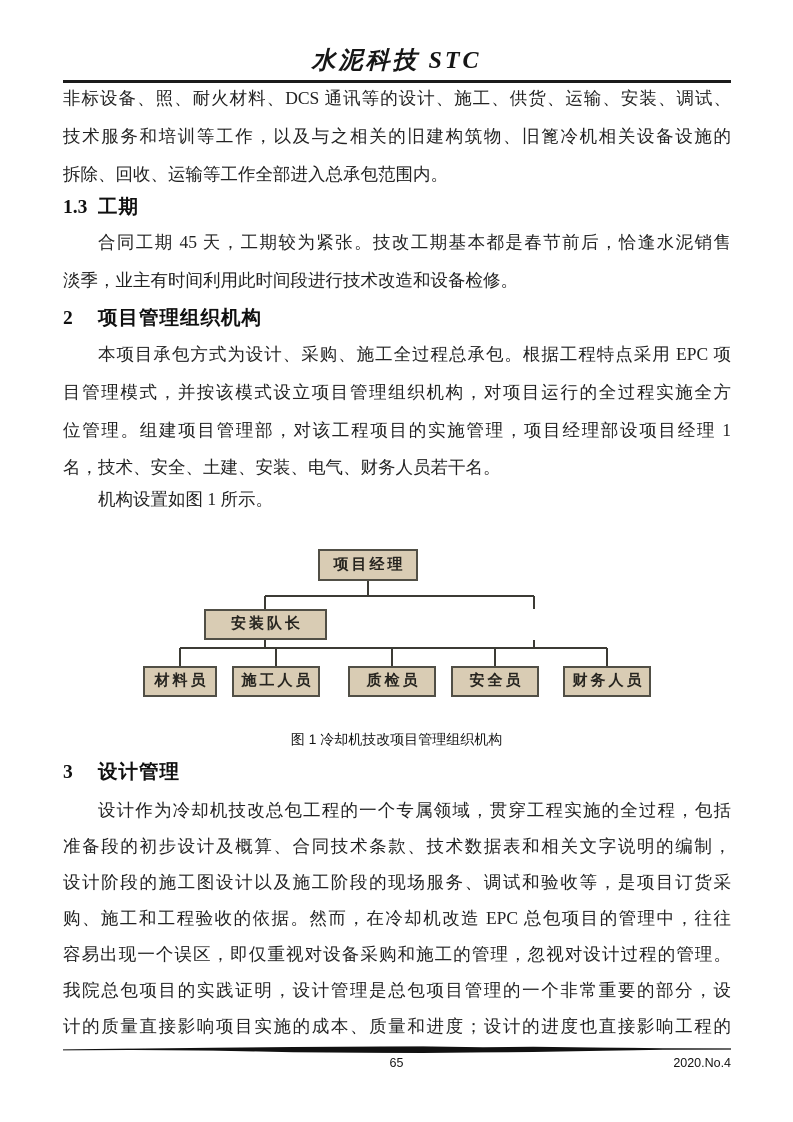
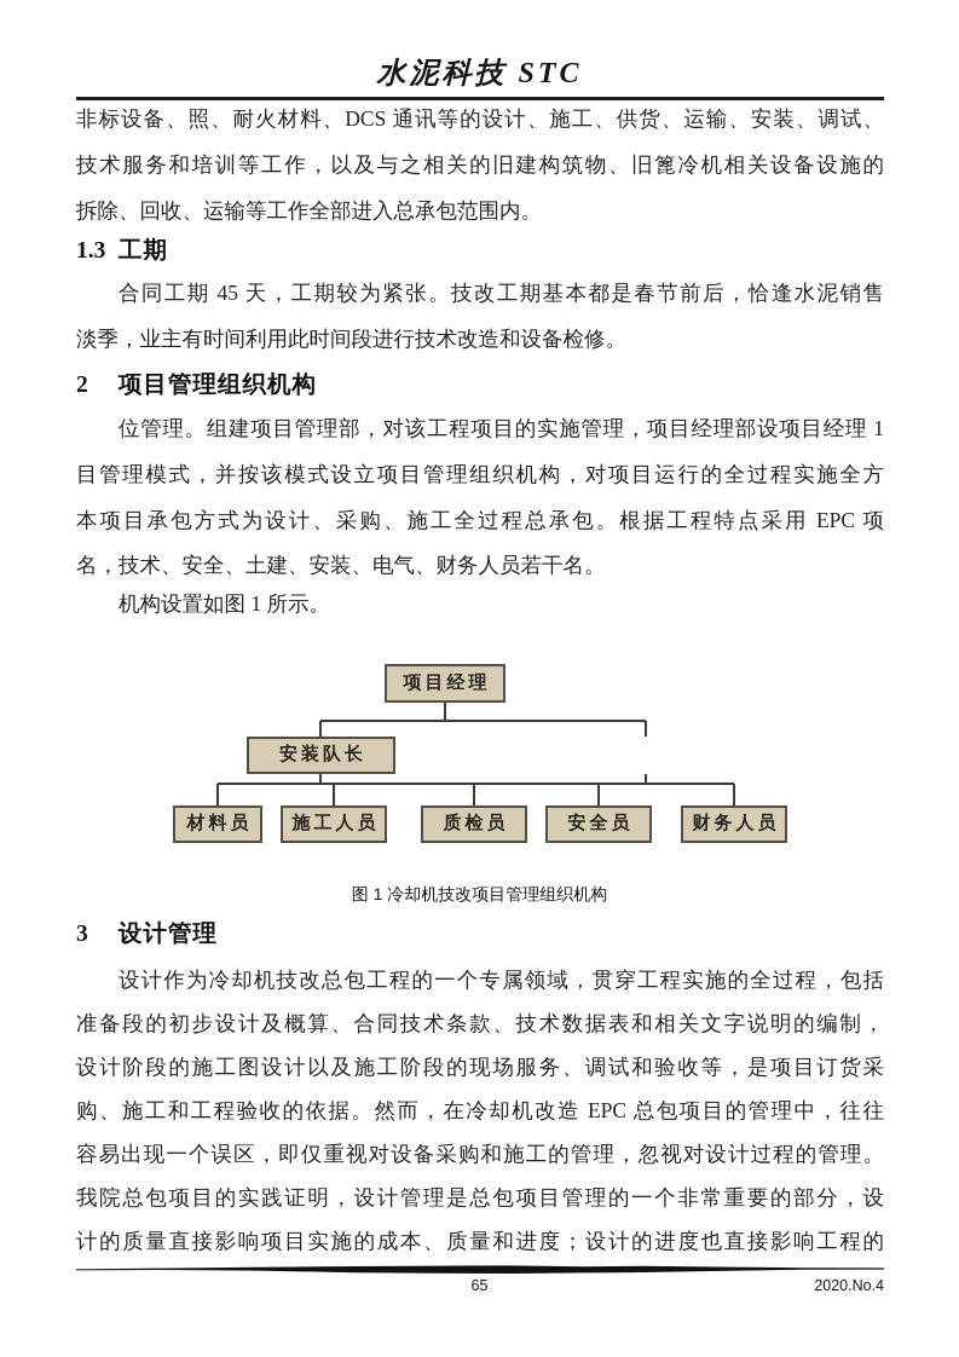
  水泥科技 STC
  非标设备、照、耐火材料、DCS 通讯等的设计、施工、供货、运输、安装、调试、
  技术服务和培训等工作，以及与之相关的旧建构筑物、旧篦冷机相关设备设施的
  拆除、回收、运输等工作全部进入总承包范围内。
  1.3 工期
  合同工期 45 天，工期较为紧张。技改工期基本都是春节前后，恰逢水泥销售
  淡季，业主有时间利用此时间段进行技术改造和设备检修。
  2 项目管理组织机构
- 本项目承包方式为设计、采购、施工全过程总承包。根据工程特点采用 EPC 项
+ 位管理。组建项目管理部，对该工程项目的实施管理，项目经理部设项目经理 1
  目管理模式，并按该模式设立项目管理组织机构，对项目运行的全过程实施全方
- 位管理。组建项目管理部，对该工程项目的实施管理，项目经理部设项目经理 1
+ 本项目承包方式为设计、采购、施工全过程总承包。根据工程特点采用 EPC 项
  名，技术、安全、土建、安装、电气、财务人员若干名。
  机构设置如图 1 所示。
  项目经理
  安装队长
  材料员
  施工人员
  质检员
  安全员
  财务人员
  图 1 冷却机技改项目管理组织机构
  3 设计管理
  设计作为冷却机技改总包工程的一个专属领域，贯穿工程实施的全过程，包括
  准备段的初步设计及概算、合同技术条款、技术数据表和相关文字说明的编制，
  设计阶段的施工图设计以及施工阶段的现场服务、调试和验收等，是项目订货采
  购、施工和工程验收的依据。然而，在冷却机改造 EPC 总包项目的管理中，往往
  容易出现一个误区，即仅重视对设备采购和施工的管理，忽视对设计过程的管理。
  我院总包项目的实践证明，设计管理是总包项目管理的一个非常重要的部分，设
  计的质量直接影响项目实施的成本、质量和进度；设计的进度也直接影响工程的
  65
  2020.No.4
